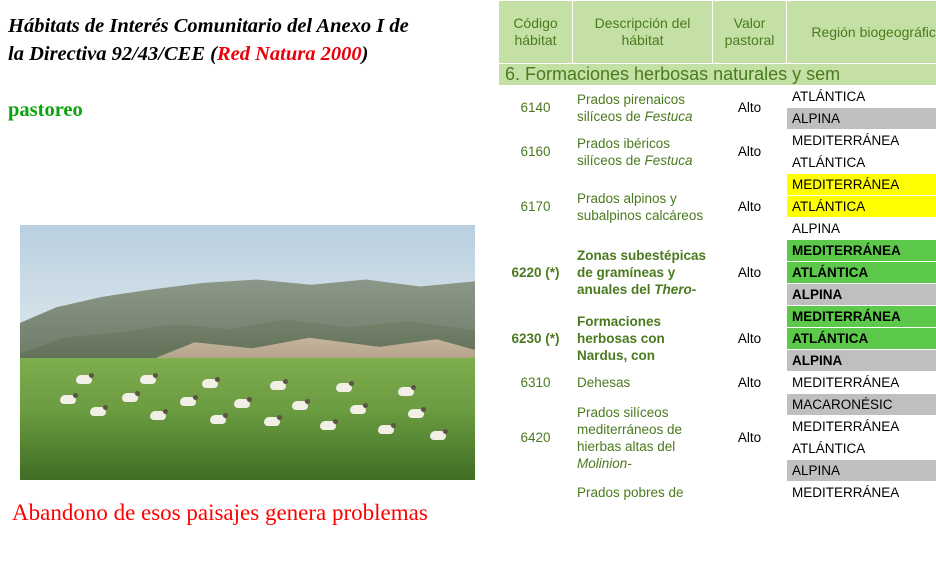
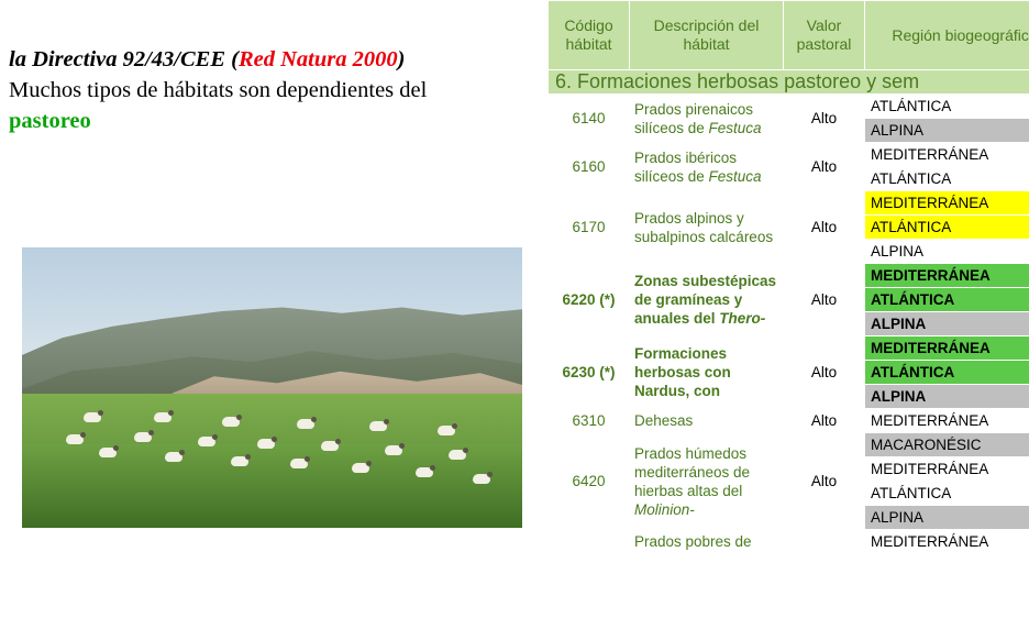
- Hábitats de Interés Comunitario del Anexo I de
  la Directiva 92/43/CEE (Red Natura 2000)
+ Muchos tipos de hábitats son dependientes del
  pastoreo
- Abandono de esos paisajes genera problemas
  Código hábitat	Descripción del hábitat	Valor pastoral	Región biogeográfic
- 6. Formaciones herbosas naturales y sem
+ 6. Formaciones herbosas pastoreo y sem
  6140	Prados pirenaicos silíceos de Festuca	Alto	ATLÁNTICA
  ALPINA
  6160	Prados ibéricos silíceos de Festuca	Alto	MEDITERRÁNEA
  ATLÁNTICA
  6170	Prados alpinos y subalpinos calcáreos	Alto	MEDITERRÁNEA
  ATLÁNTICA
  ALPINA
  6220 (*)	Zonas subestépicas de gramíneas y anuales del Thero-	Alto	MEDITERRÁNEA
  ATLÁNTICA
  ALPINA
  6230 (*)	Formaciones herbosas con Nardus, con	Alto	MEDITERRÁNEA
  ATLÁNTICA
  ALPINA
  6310	Dehesas	Alto	MEDITERRÁNEA
- 6420	Prados silíceos mediterráneos de hierbas altas del Molinion-	Alto	MACARONÉSIC
+ 6420	Prados húmedos mediterráneos de hierbas altas del Molinion-	Alto	MACARONÉSIC
  MEDITERRÁNEA
  ATLÁNTICA
  ALPINA
  	Prados pobres de		MEDITERRÁNEA
